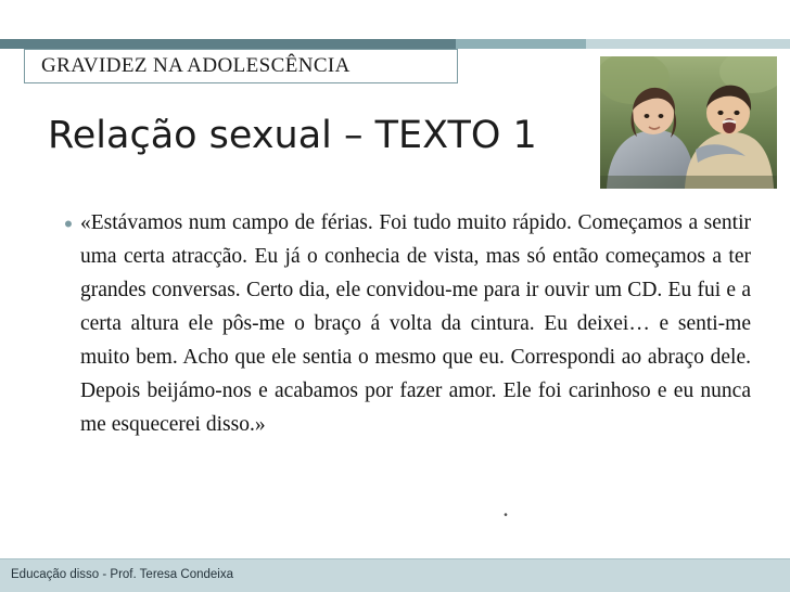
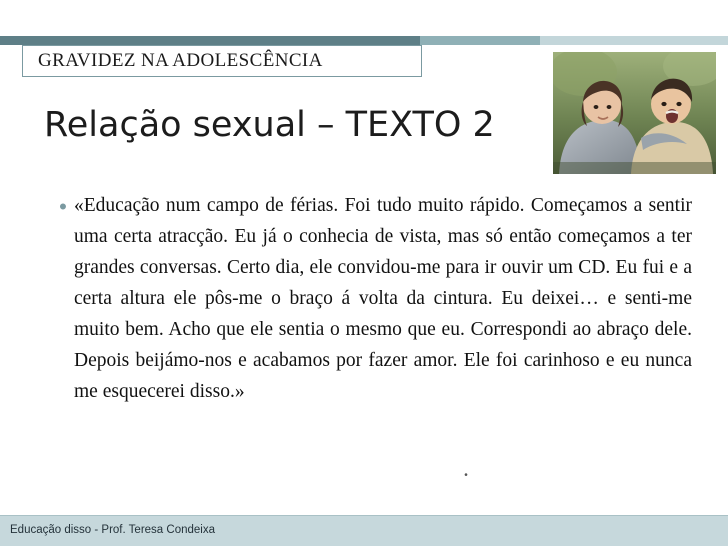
  GRAVIDEZ NA ADOLESCÊNCIA
- Relação sexual – TEXTO 1
+ Relação sexual – TEXTO 2
  •
- «Estávamos num campo de férias. Foi tudo muito rápido. Começamos a sentir uma certa atracção. Eu já o conhecia de vista, mas só então começamos a ter grandes conversas. Certo dia, ele convidou-me para ir ouvir um CD. Eu fui e a certa altura ele pôs-me o braço á volta da cintura. Eu deixei… e senti-me muito bem. Acho que ele sentia o mesmo que eu. Correspondi ao abraço dele. Depois beijámo-nos e acabamos por fazer amor. Ele foi carinhoso e eu nunca me esquecerei disso.»
+ «Educação num campo de férias. Foi tudo muito rápido. Começamos a sentir uma certa atracção. Eu já o conhecia de vista, mas só então começamos a ter grandes conversas. Certo dia, ele convidou-me para ir ouvir um CD. Eu fui e a certa altura ele pôs-me o braço á volta da cintura. Eu deixei… e senti-me muito bem. Acho que ele sentia o mesmo que eu. Correspondi ao abraço dele. Depois beijámo-nos e acabamos por fazer amor. Ele foi carinhoso e eu nunca me esquecerei disso.»
  •
  Educação disso - Prof. Teresa Condeixa
